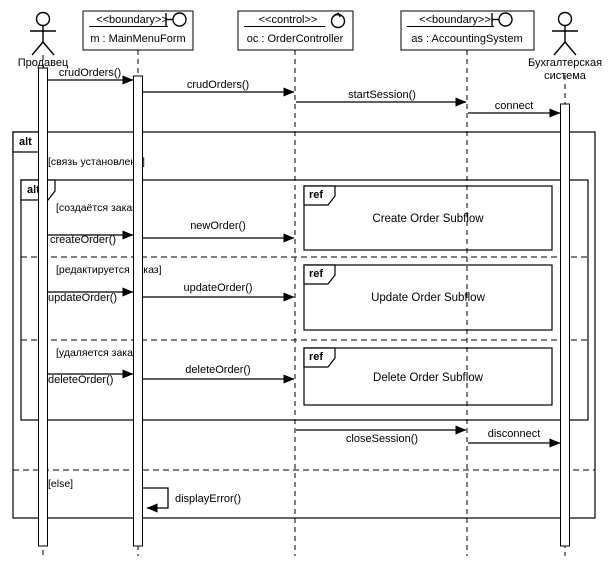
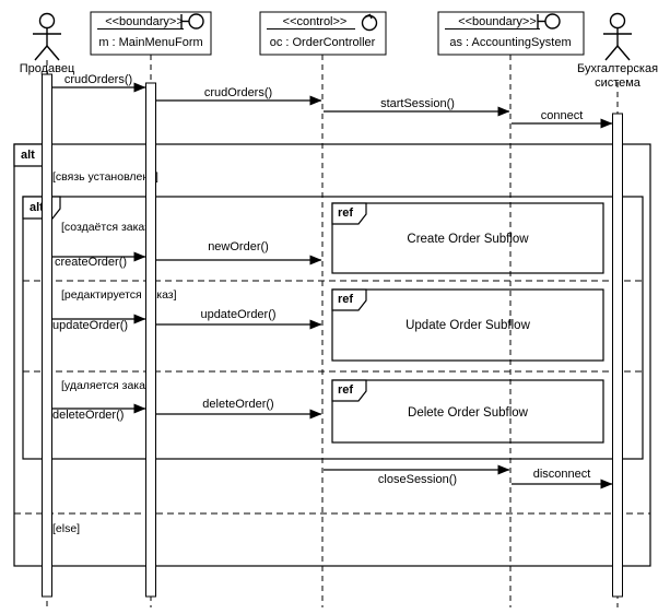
  Продавец
  <<boundary>>
  m : MainMenuForm
  <<control>>
  oc : OrderController
  <<boundary>>
  as : AccountingSystem
  Бухгалтерская
  система
  alt
  [связь установле]
  [else]
  [создаётся зака
  [редактируетсяказ]
  [удаляется зака
  ref
  Create Order Subflow
  ref
  Update Order Subflow
  ref
  Delete Order Subflow
  crudOrders()
  crudOrders()
  startSession()
  connect
  createOrder()
  newOrder()
  updateOrder()
  updateOrder()
  deleteOrder()
  deleteOrder()
  closeSession()
  disconnect
- displayError()
